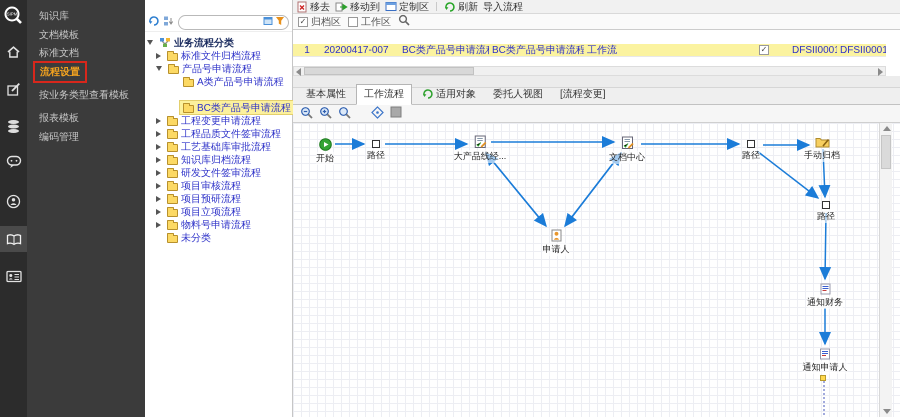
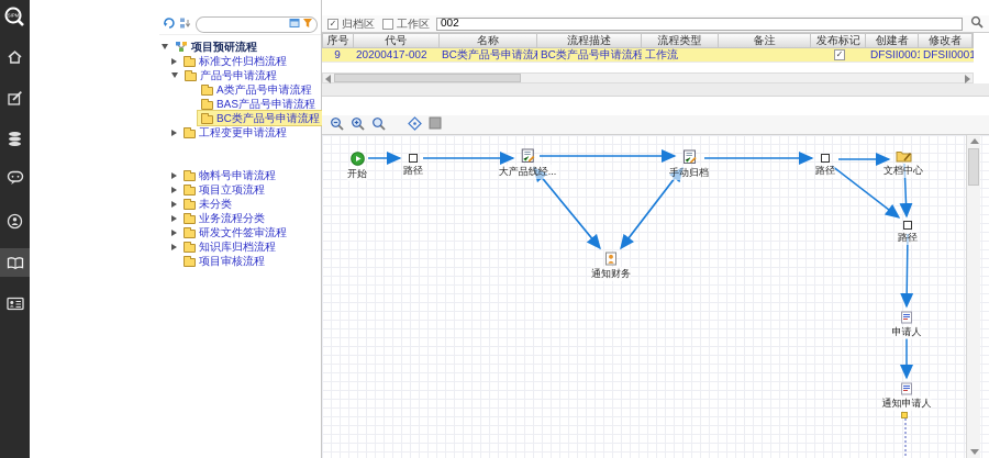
- 知识库
- 文档模板
- 标准文档
- 流程设置
- 按业务类型查看模板
- 报表模板
- 编码管理
- 业务流程分类
+ 项目预研流程
  标准文件归档流程
  产品号申请流程
  A类产品号申请流程
+ BAS产品号申请流程
  BC类产品号申请流程
  工程变更申请流程
- 工程品质文件签审流程
- 工艺基础库审批流程
- 知识库归档流程
+ 物料号申请流程
- 研发文件签审流程
+ 项目立项流程
- 项目审核流程
+ 未分类
- 项目预研流程
+ 业务流程分类
- 项目立项流程
+ 研发文件签审流程
- 物料号申请流程
+ 知识库归档流程
- 未分类
+ 项目审核流程
- 移去
- 移动到
- 定制区
- 刷新
- 导入流程
  归档区
  工作区
+ 002
+ 序号
+ 代号
+ 名称
+ 流程描述
+ 流程类型
+ 备注
+ 发布标记
+ 创建者
+ 修改者
- 1
+ 9
- 20200417-007
+ 20200417-002
  BC类产品号申请流
  BC类产品号申请流程
  工作流
- 基本属性
- 工作流程
- 适用对象
- 委托人视图
- [流程变更]
  开始
  路径
  大产品线经...
- 申请人
+ 通知财务
- 文档中心
+ 手动归档
  路径
- 手动归档
+ 文档中心
  路径
- 通知财务
+ 申请人
  通知申请人
